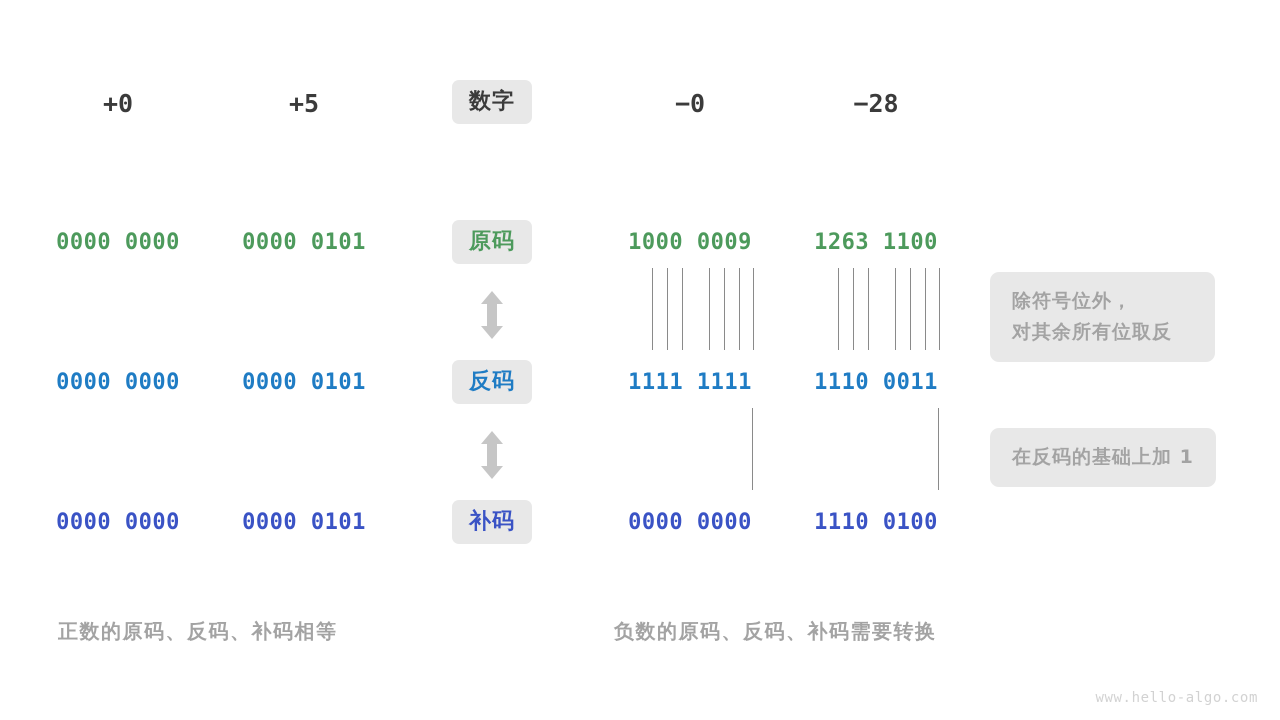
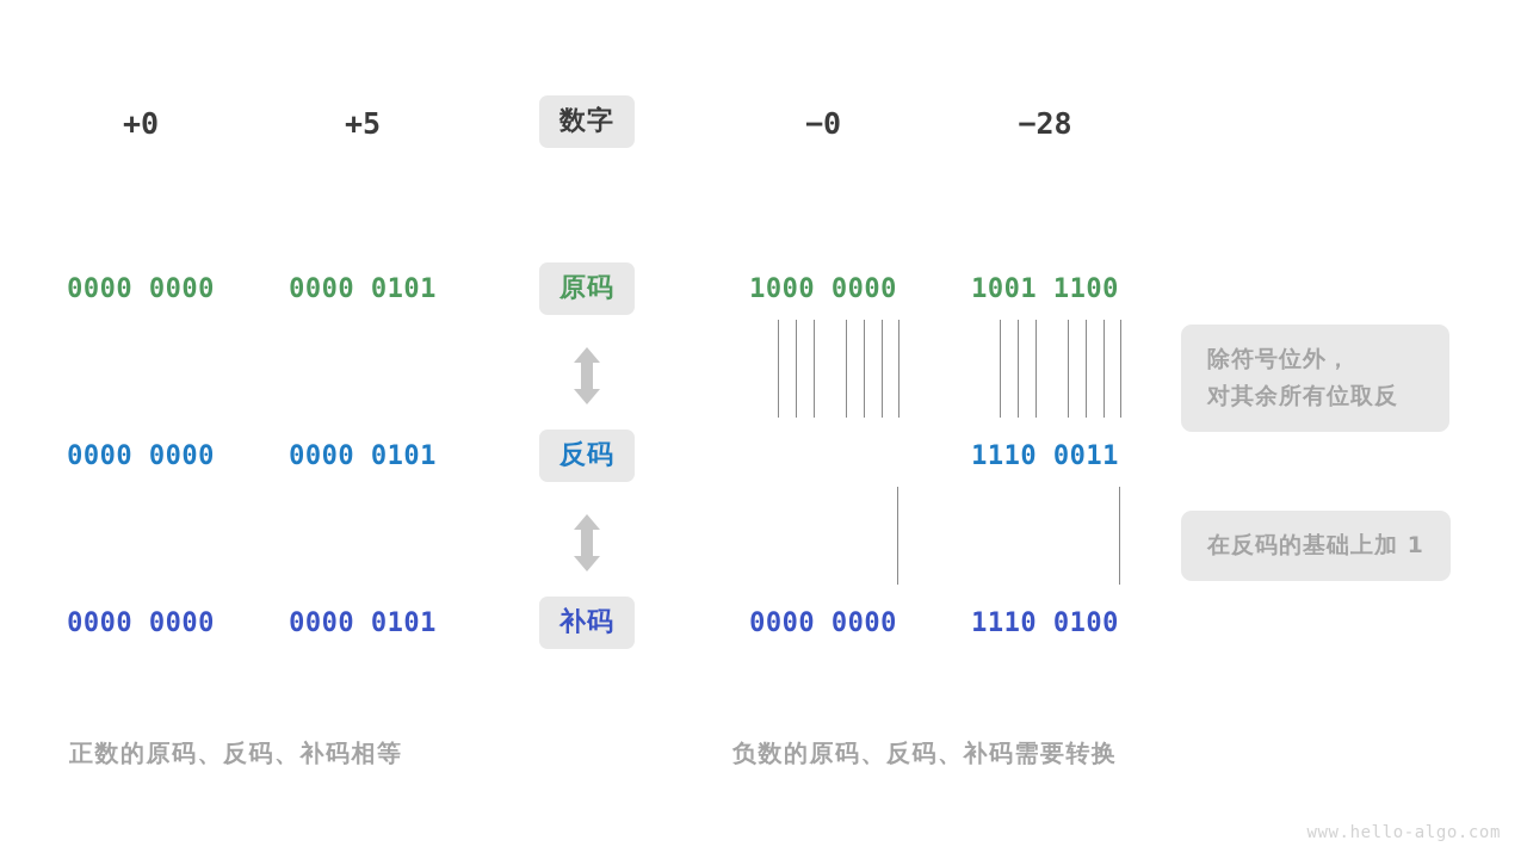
  +0
  +5
  数字
  −0
  −28
  0000 0000
  0000 0101
  原码
- 1000 0009
+ 1000 0000
- 1263 1100
+ 1001 1100
  0000 0000
  0000 0101
  反码
- 1111 1111
  1110 0011
  0000 0000
  0000 0101
  补码
  0000 0000
  1110 0100
  除符号位外，
  对其余所有位取反
  在反码的基础上加 1
  正数的原码、反码、补码相等
  负数的原码、反码、补码需要转换
  www.hello-algo.com
